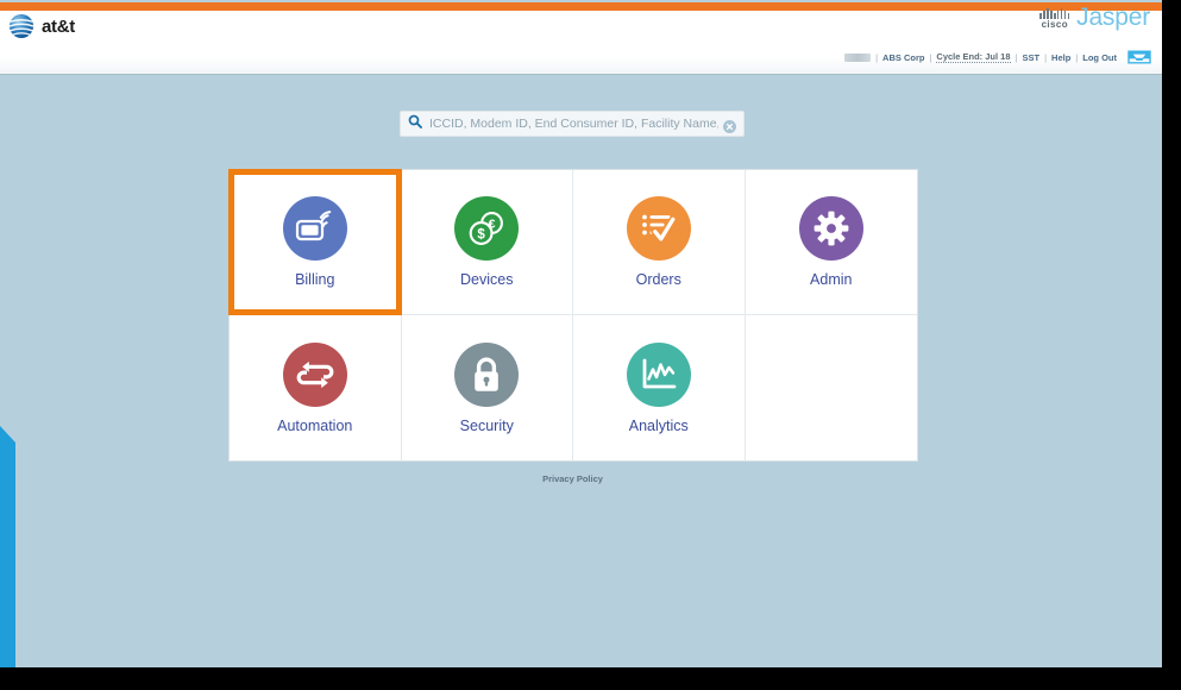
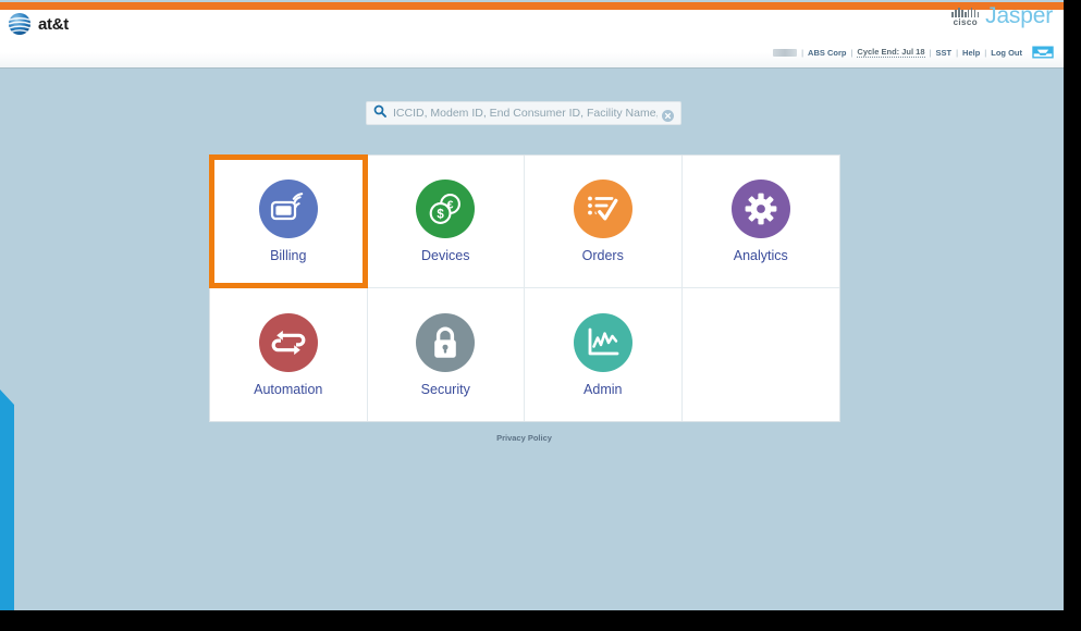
  at&t
  cisco
  Jasper
  |
  ABS Corp
  |
  Cycle End: Jul 18
  |
  SST
  |
  Help
  |
  Log Out
  ICCID, Modem ID, End Consumer ID, Facility Name
  Billing
  €
  $
  Devices
  Orders
- Admin
+ Analytics
  Automation
  Security
- Analytics
+ Admin
  Privacy Policy
